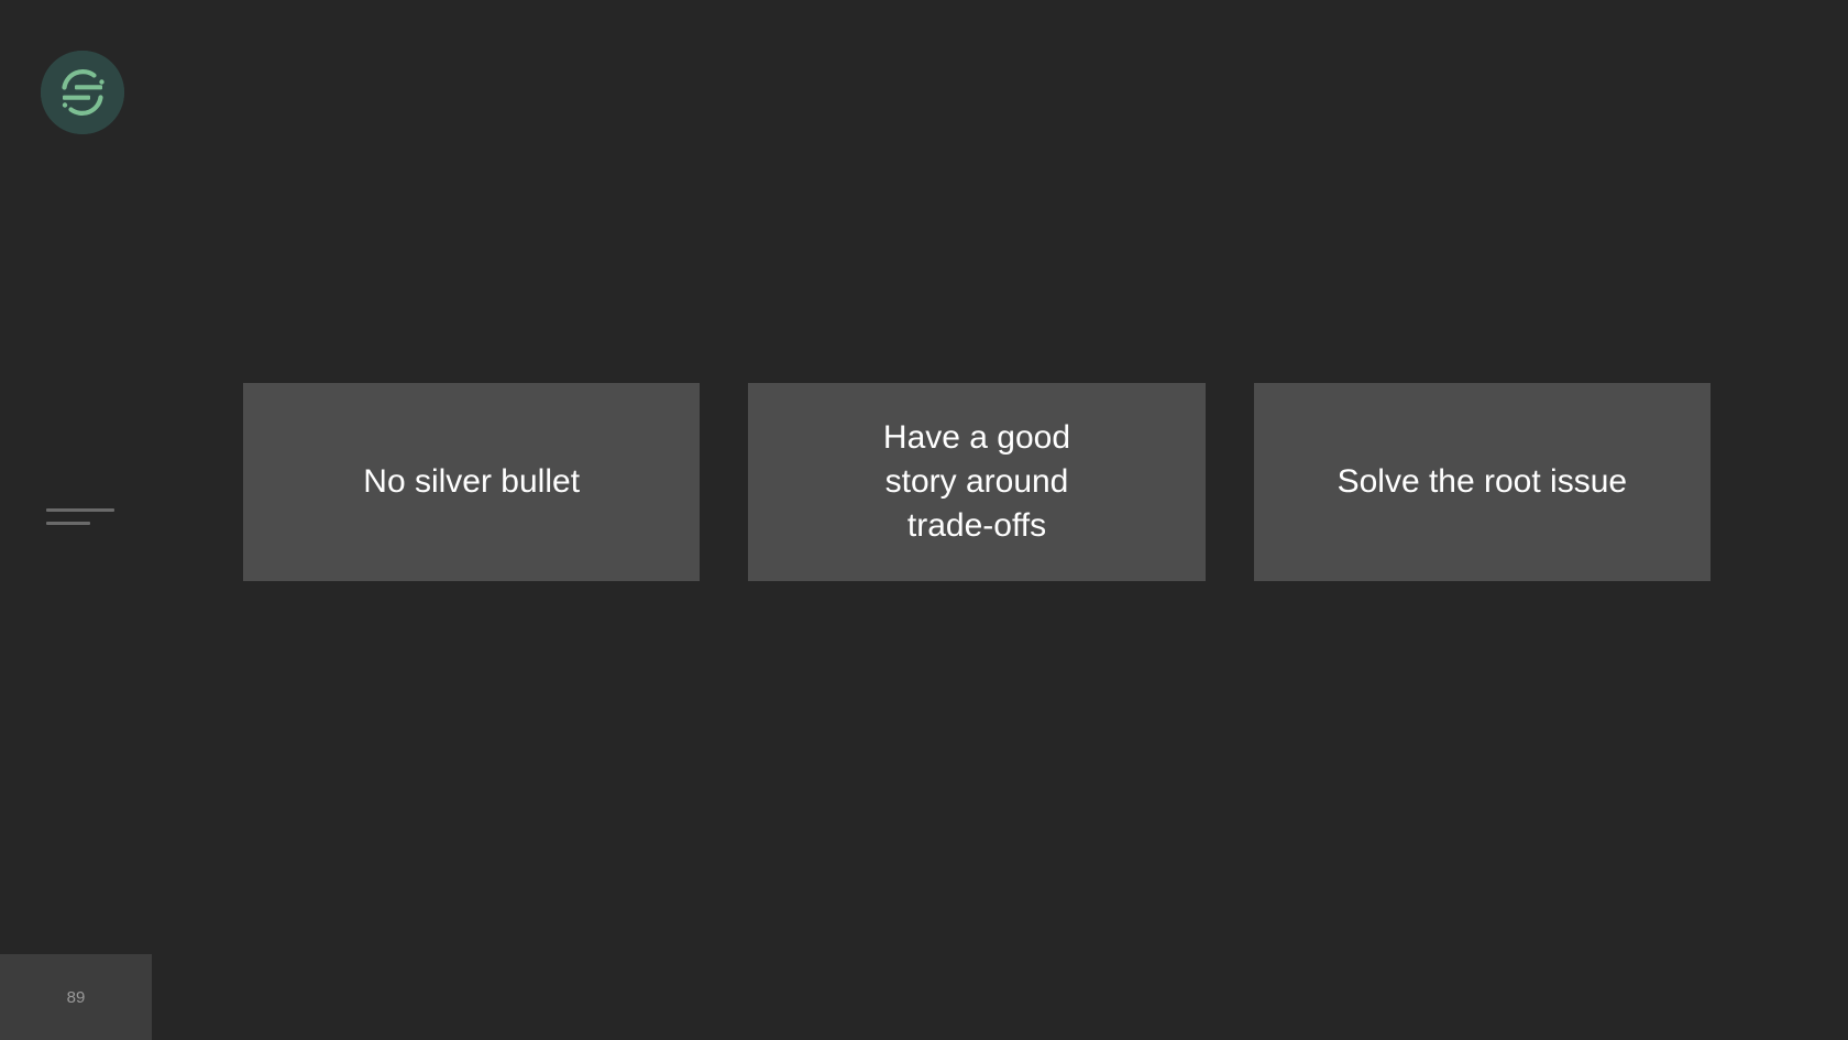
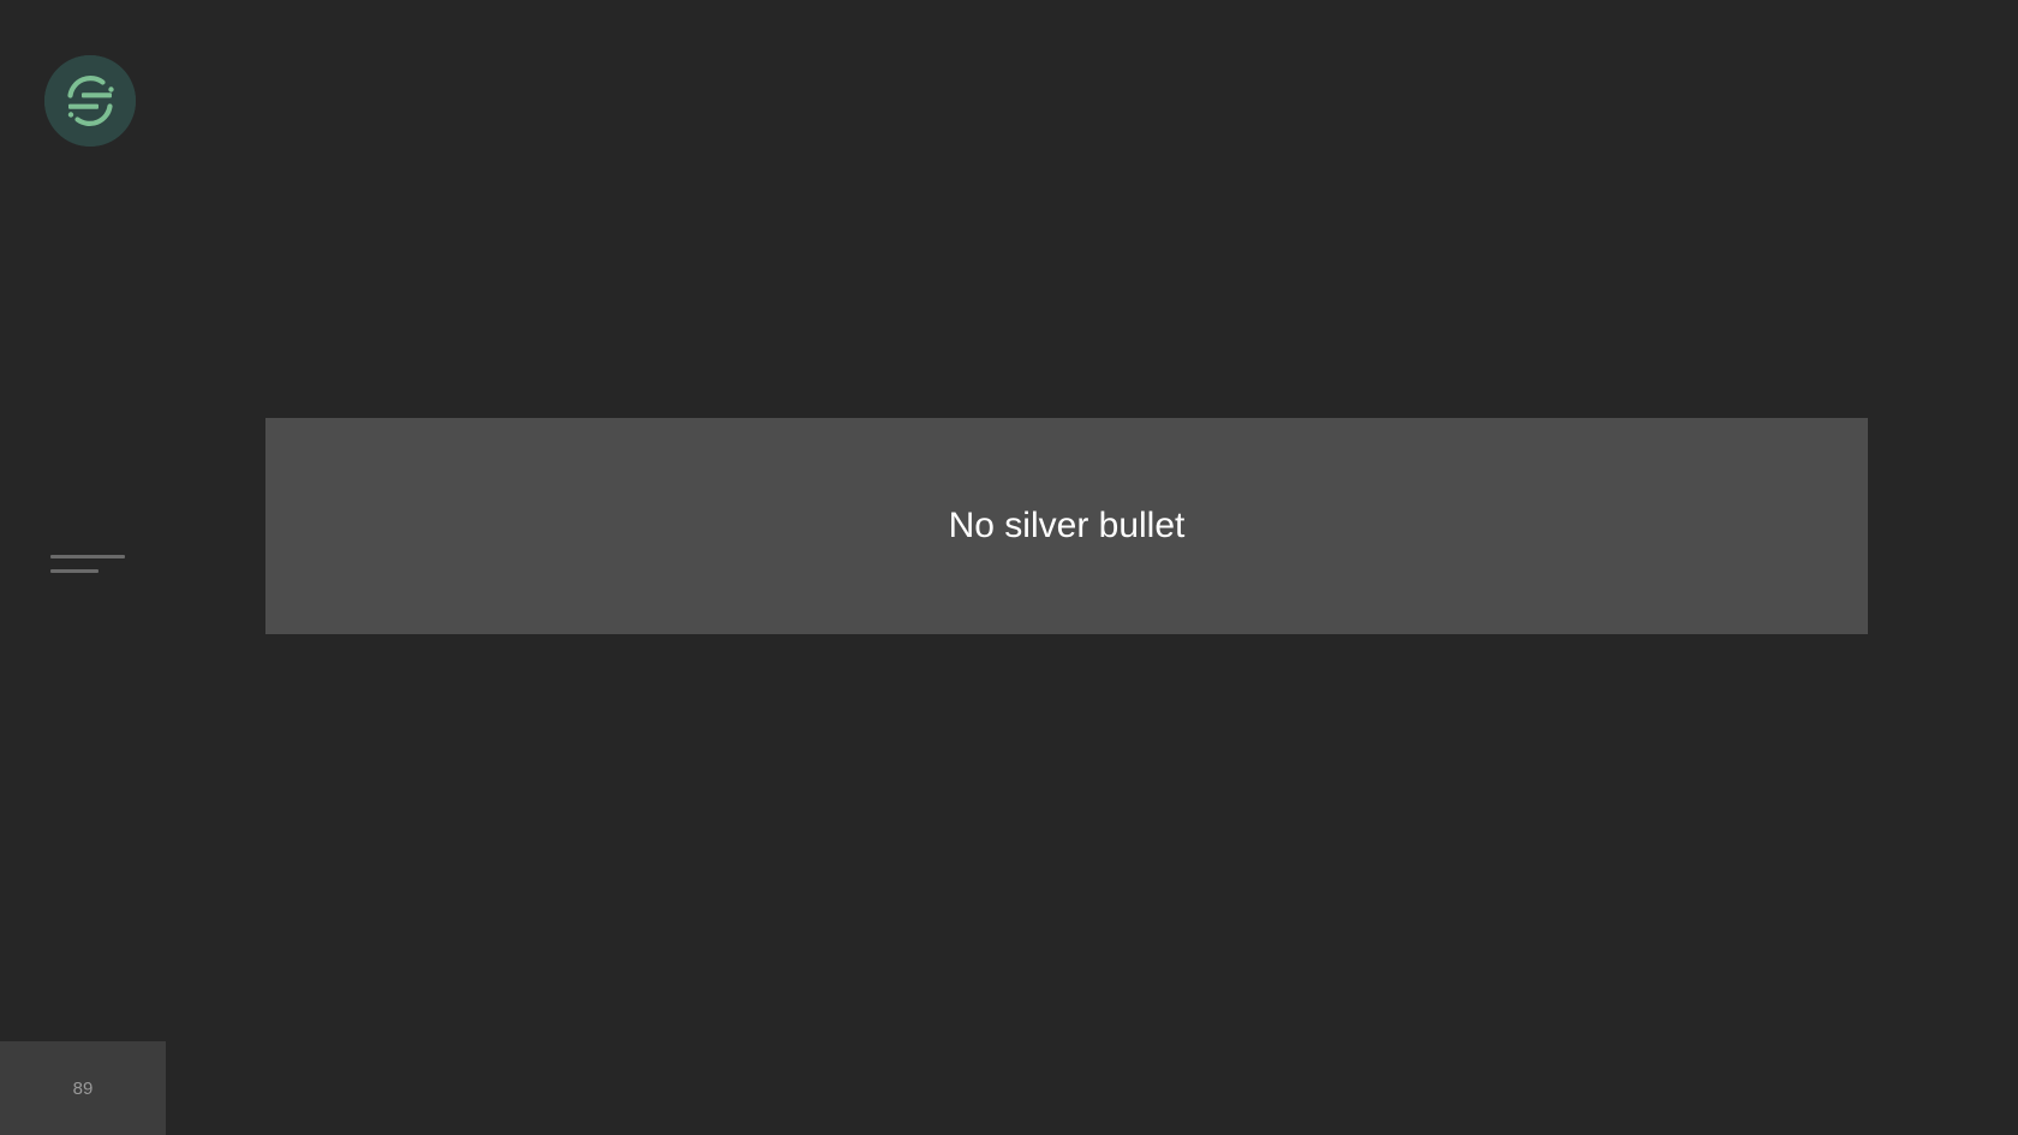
  No silver bullet
- Have a good
- story around
- trade-offs
- Solve the root issue
  89
